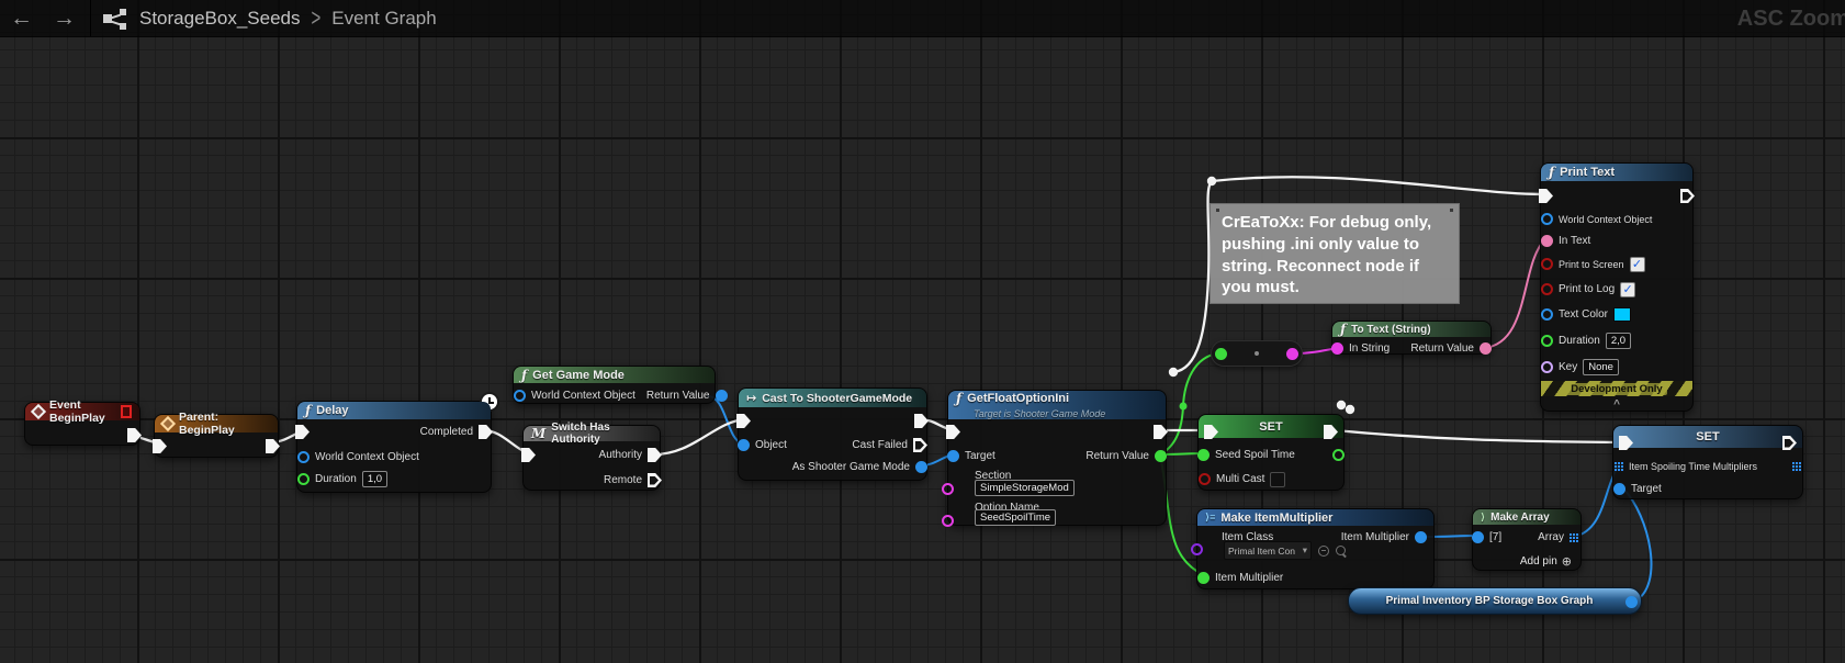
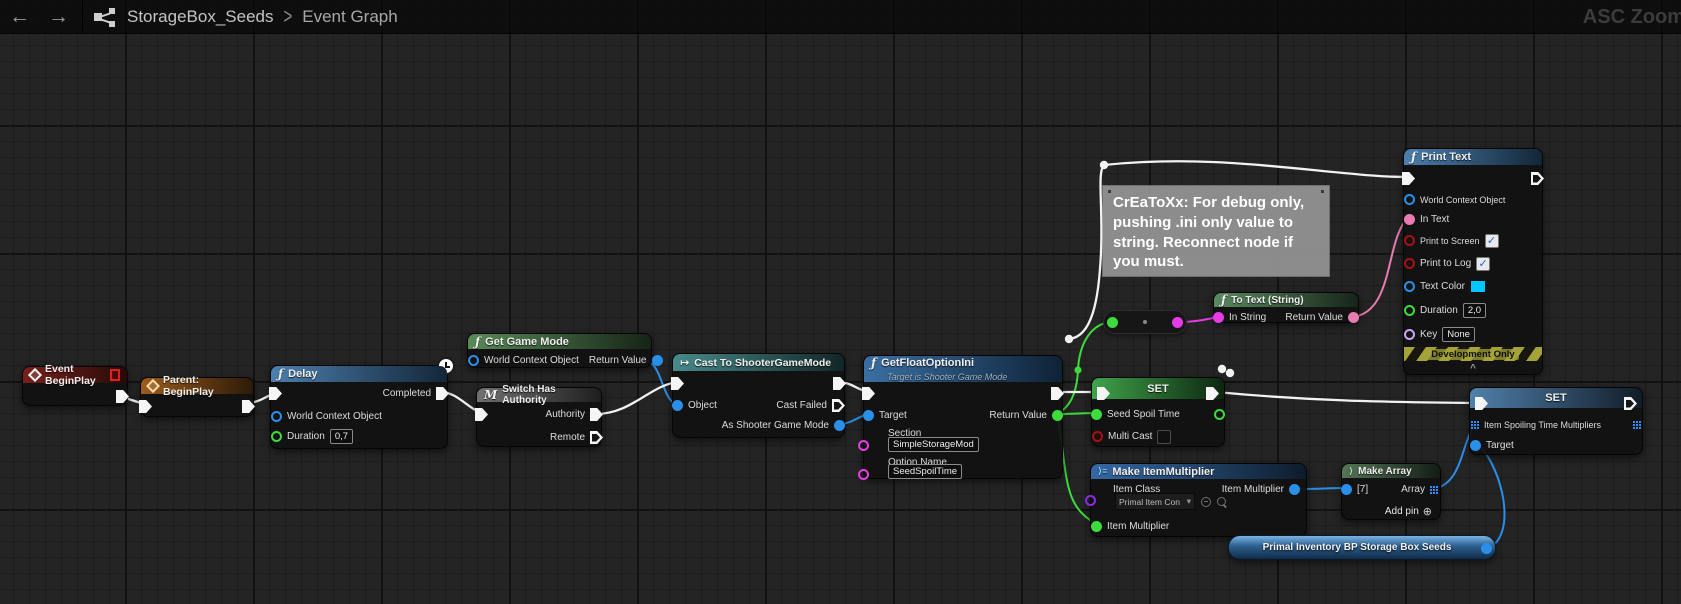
  ←
  →
  StorageBox_Seeds
  >
  Event Graph
  ASC Zoom
  CrEaToXx: For debug only, pushing .ini only value to string. Reconnect node if you must.
  Event BeginPlay
  Parent: BeginPlay
  ƒ
  Delay
  Completed
  World Context Object
  Duration
- 1,0
+ 0,7
  ƒ
  Get Game Mode
  World Context Object
  Return Value
  M
  Switch Has Authority
  Authority
  Remote
  ↦
  Cast To ShooterGameMode
  Object
  Cast Failed
  As Shooter Game Mode
  ƒ
  GetFloatOptionIni
  Target is Shooter Game Mode
  Target
  Return Value
  Section
  SimpleStorageMod
  Option Name
  SeedSpoilTime
  SET
  Seed Spoil Time
  Multi Cast
  ƒ
  To Text (String)
  In String
  Return Value
  ƒ
  Print Text
  World Context Object
  In Text
  Print to Screen
  ✓
  Print to Log
  ✓
  Text Color
  Duration
  2,0
  Key
  None
  Development Only
  ^
  SET
  Item Spoiling Time Multipliers
  Target
  ⟩≡
  Make ItemMultiplier
  Item Class
  Item Multiplier
  Primal Item Con
  ▾
  Item Multiplier
  ⟩
  Make Array
  [7]
  Array
  Add pin
  ⊕
- Primal Inventory BP Storage Box Graph
+ Primal Inventory BP Storage Box Seeds
